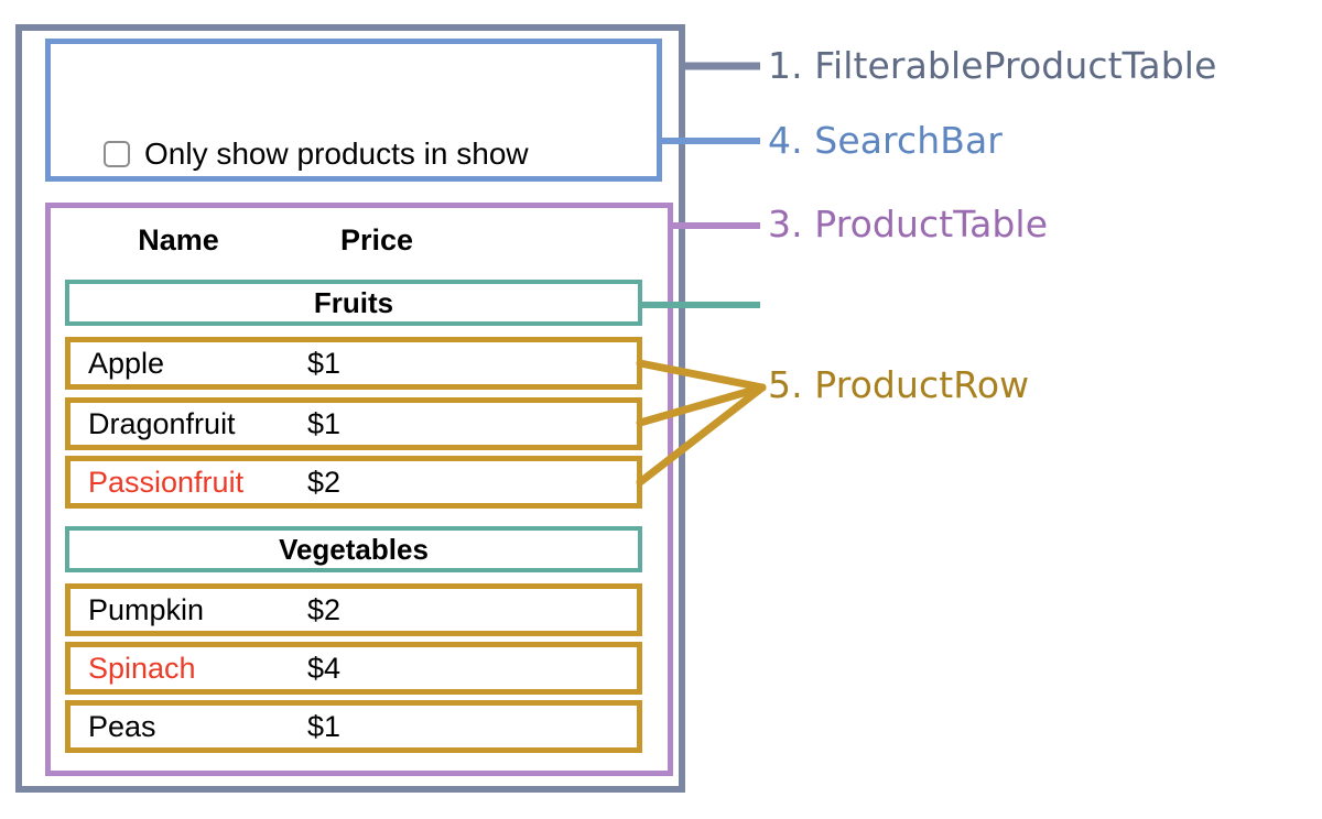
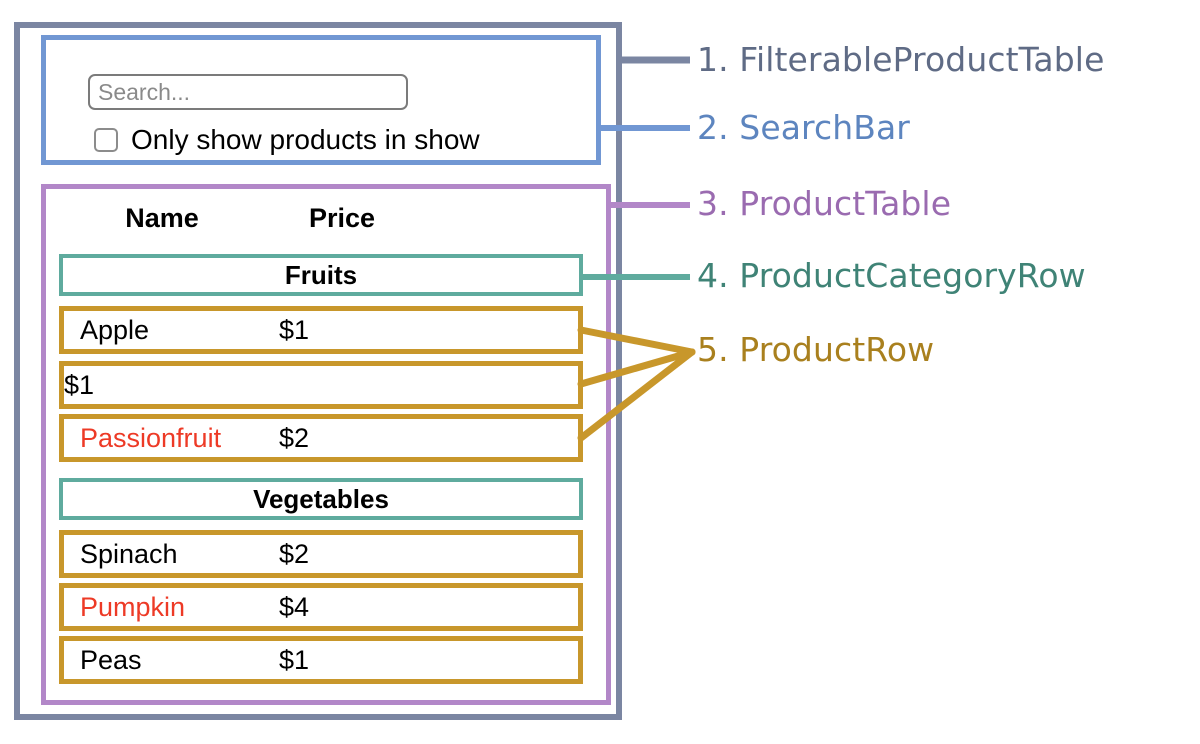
+ Search...
  Only show products in show
  Name
  Price
  Fruits
  Apple
  $1
- Dragonfruit
  $1
  Passionfruit
  $2
  Vegetables
- Pumpkin
+ Spinach
  $2
- Spinach
+ Pumpkin
  $4
  Peas
  $1
  1. FilterableProductTable
- 4. SearchBar
+ 2. SearchBar
  3. ProductTable
+ 4. ProductCategoryRow
  5. ProductRow
